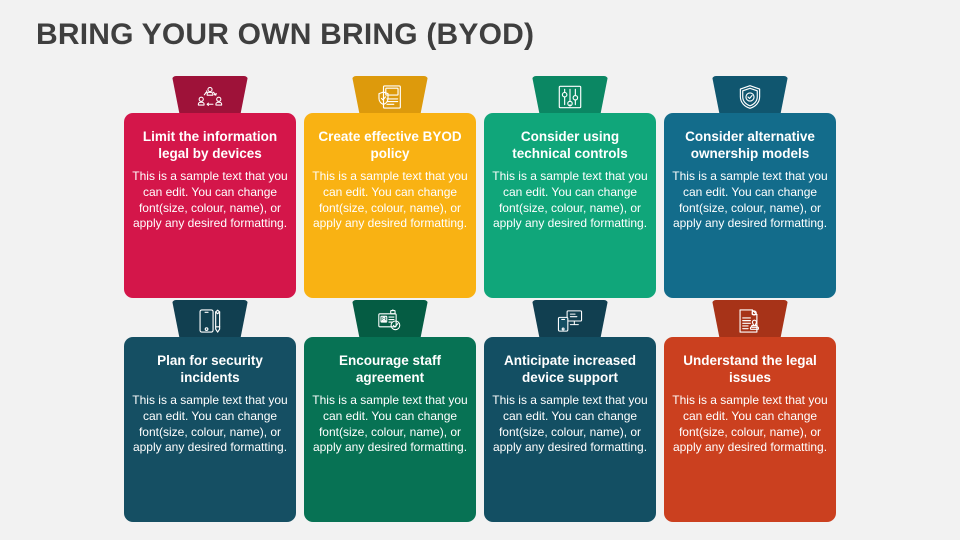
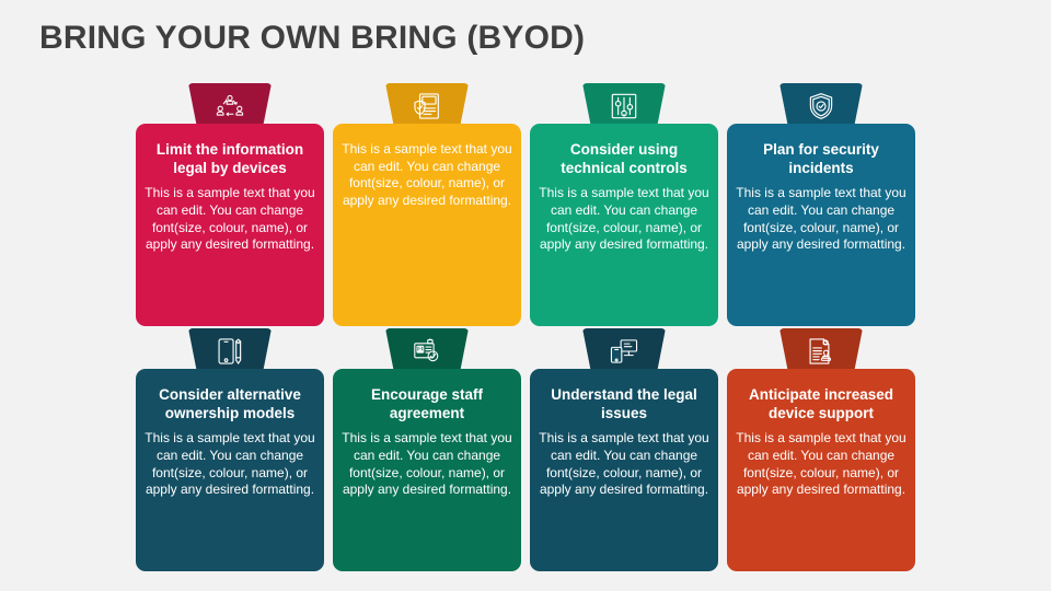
  BRING YOUR OWN BRING (BYOD)
  Limit the information legal by devices
  This is a sample text that you can edit. You can change font(size, colour, name), or apply any desired formatting.
- Create effective BYOD policy
  This is a sample text that you can edit. You can change font(size, colour, name), or apply any desired formatting.
  Consider using technical controls
  This is a sample text that you can edit. You can change font(size, colour, name), or apply any desired formatting.
- Consider alternative ownership models
+ Plan for security incidents
  This is a sample text that you can edit. You can change font(size, colour, name), or apply any desired formatting.
- Plan for security incidents
+ Consider alternative ownership models
  This is a sample text that you can edit. You can change font(size, colour, name), or apply any desired formatting.
  Encourage staff agreement
  This is a sample text that you can edit. You can change font(size, colour, name), or apply any desired formatting.
- Anticipate increased device support
+ Understand the legal issues
  This is a sample text that you can edit. You can change font(size, colour, name), or apply any desired formatting.
- Understand the legal issues
+ Anticipate increased device support
  This is a sample text that you can edit. You can change font(size, colour, name), or apply any desired formatting.
